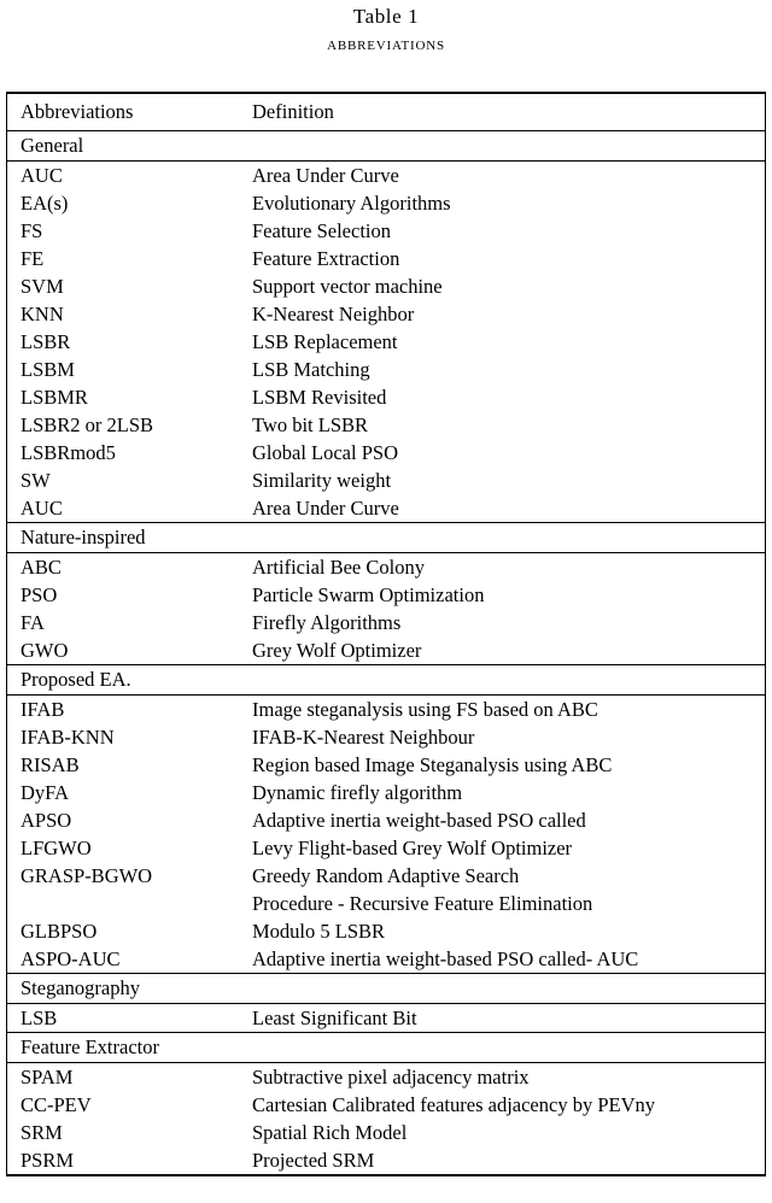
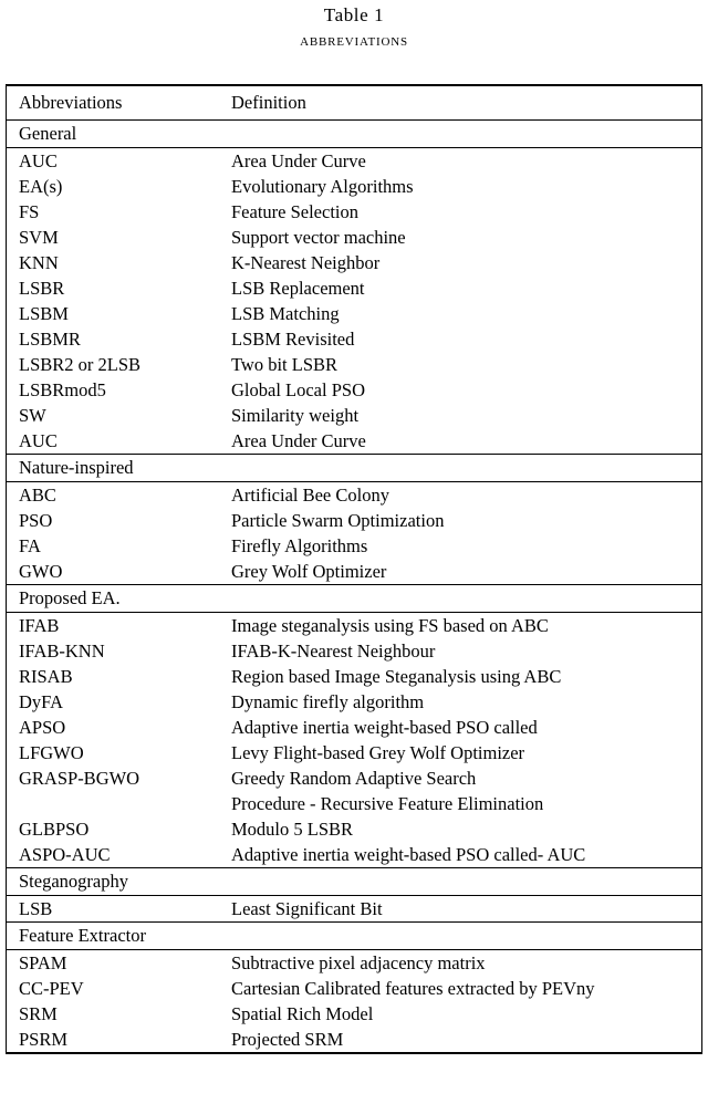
  Table 1
  abbreviations
  Abbreviations	Definition
  General
  AUC	Area Under Curve
  EA(s)	Evolutionary Algorithms
  FS	Feature Selection
- FE	Feature Extraction
  SVM	Support vector machine
  KNN	K-Nearest Neighbor
  LSBR	LSB Replacement
  LSBM	LSB Matching
  LSBMR	LSBM Revisited
  LSBR2 or 2LSB	Two bit LSBR
  LSBRmod5	Global Local PSO
  SW	Similarity weight
  AUC	Area Under Curve
  Nature-inspired
  ABC	Artificial Bee Colony
  PSO	Particle Swarm Optimization
  FA	Firefly Algorithms
  GWO	Grey Wolf Optimizer
  Proposed EA.
  IFAB	Image steganalysis using FS based on ABC
  IFAB-KNN	IFAB-K-Nearest Neighbour
  RISAB	Region based Image Steganalysis using ABC
  DyFA	Dynamic firefly algorithm
  APSO	Adaptive inertia weight-based PSO called
  LFGWO	Levy Flight-based Grey Wolf Optimizer
  GRASP-BGWO	Greedy Random Adaptive Search
  	Procedure - Recursive Feature Elimination
  GLBPSO	Modulo 5 LSBR
  ASPO-AUC	Adaptive inertia weight-based PSO called- AUC
  Steganography
  LSB	Least Significant Bit
  Feature Extractor
  SPAM	Subtractive pixel adjacency matrix
- CC-PEV	Cartesian Calibrated features adjacency by PEVny
+ CC-PEV	Cartesian Calibrated features extracted by PEVny
  SRM	Spatial Rich Model
  PSRM	Projected SRM
